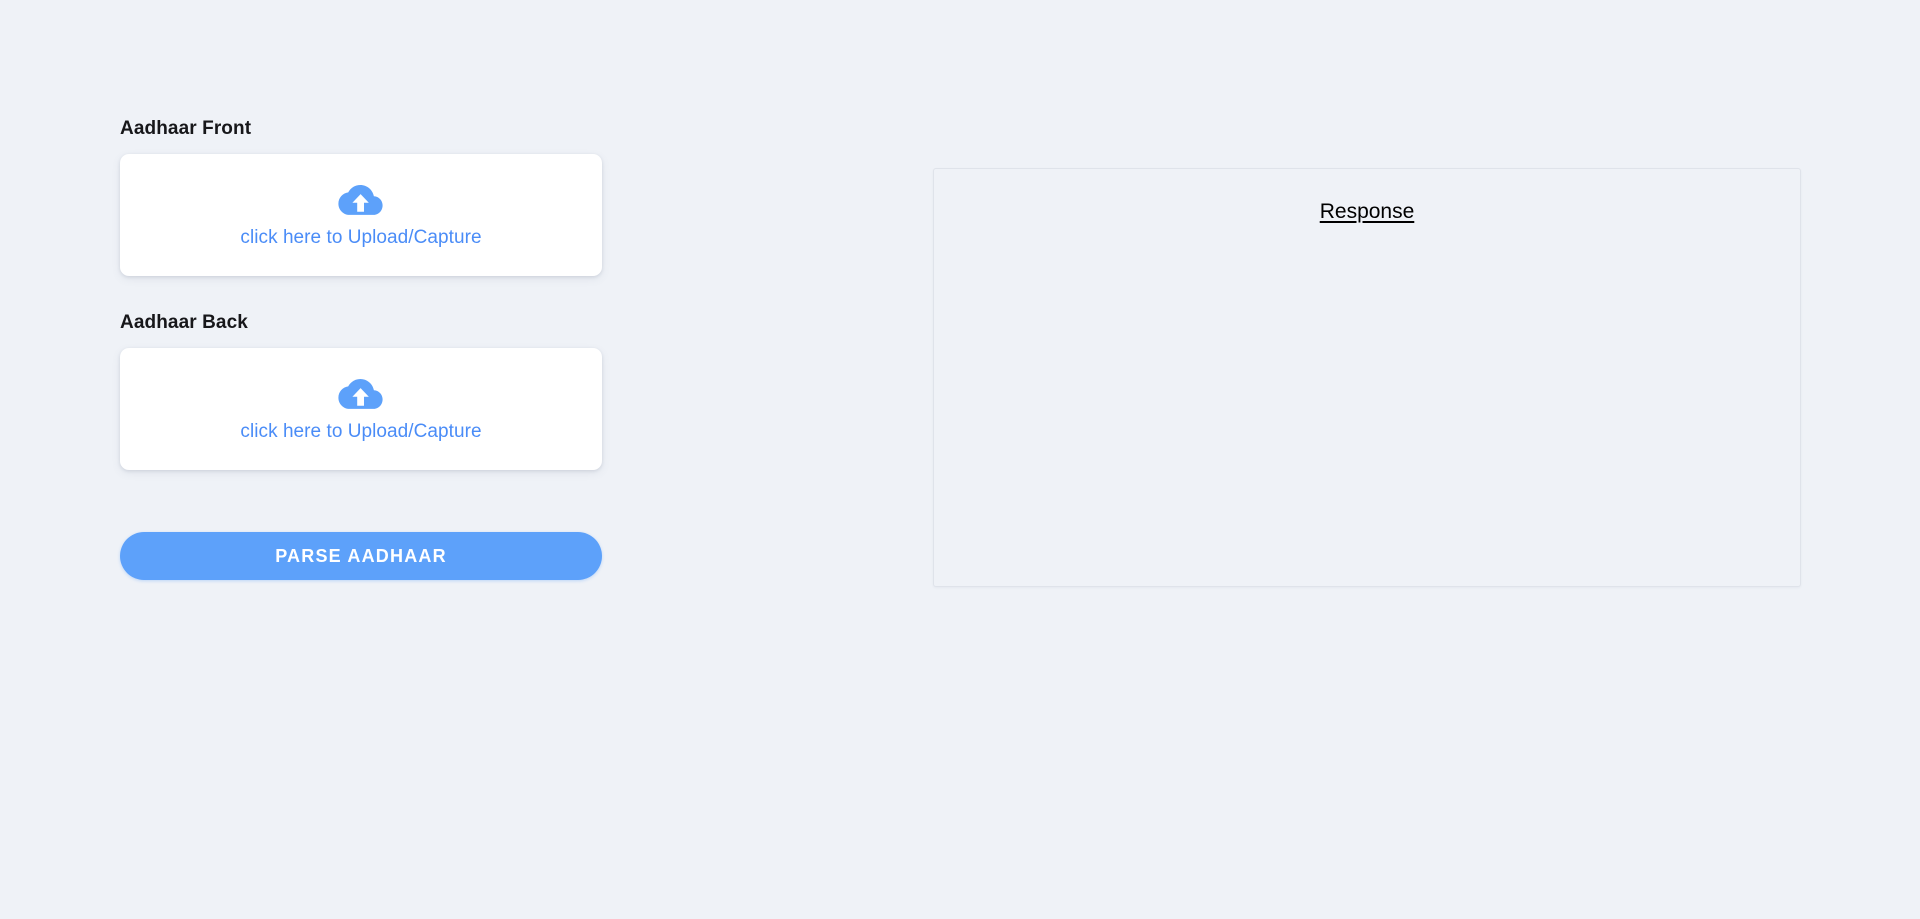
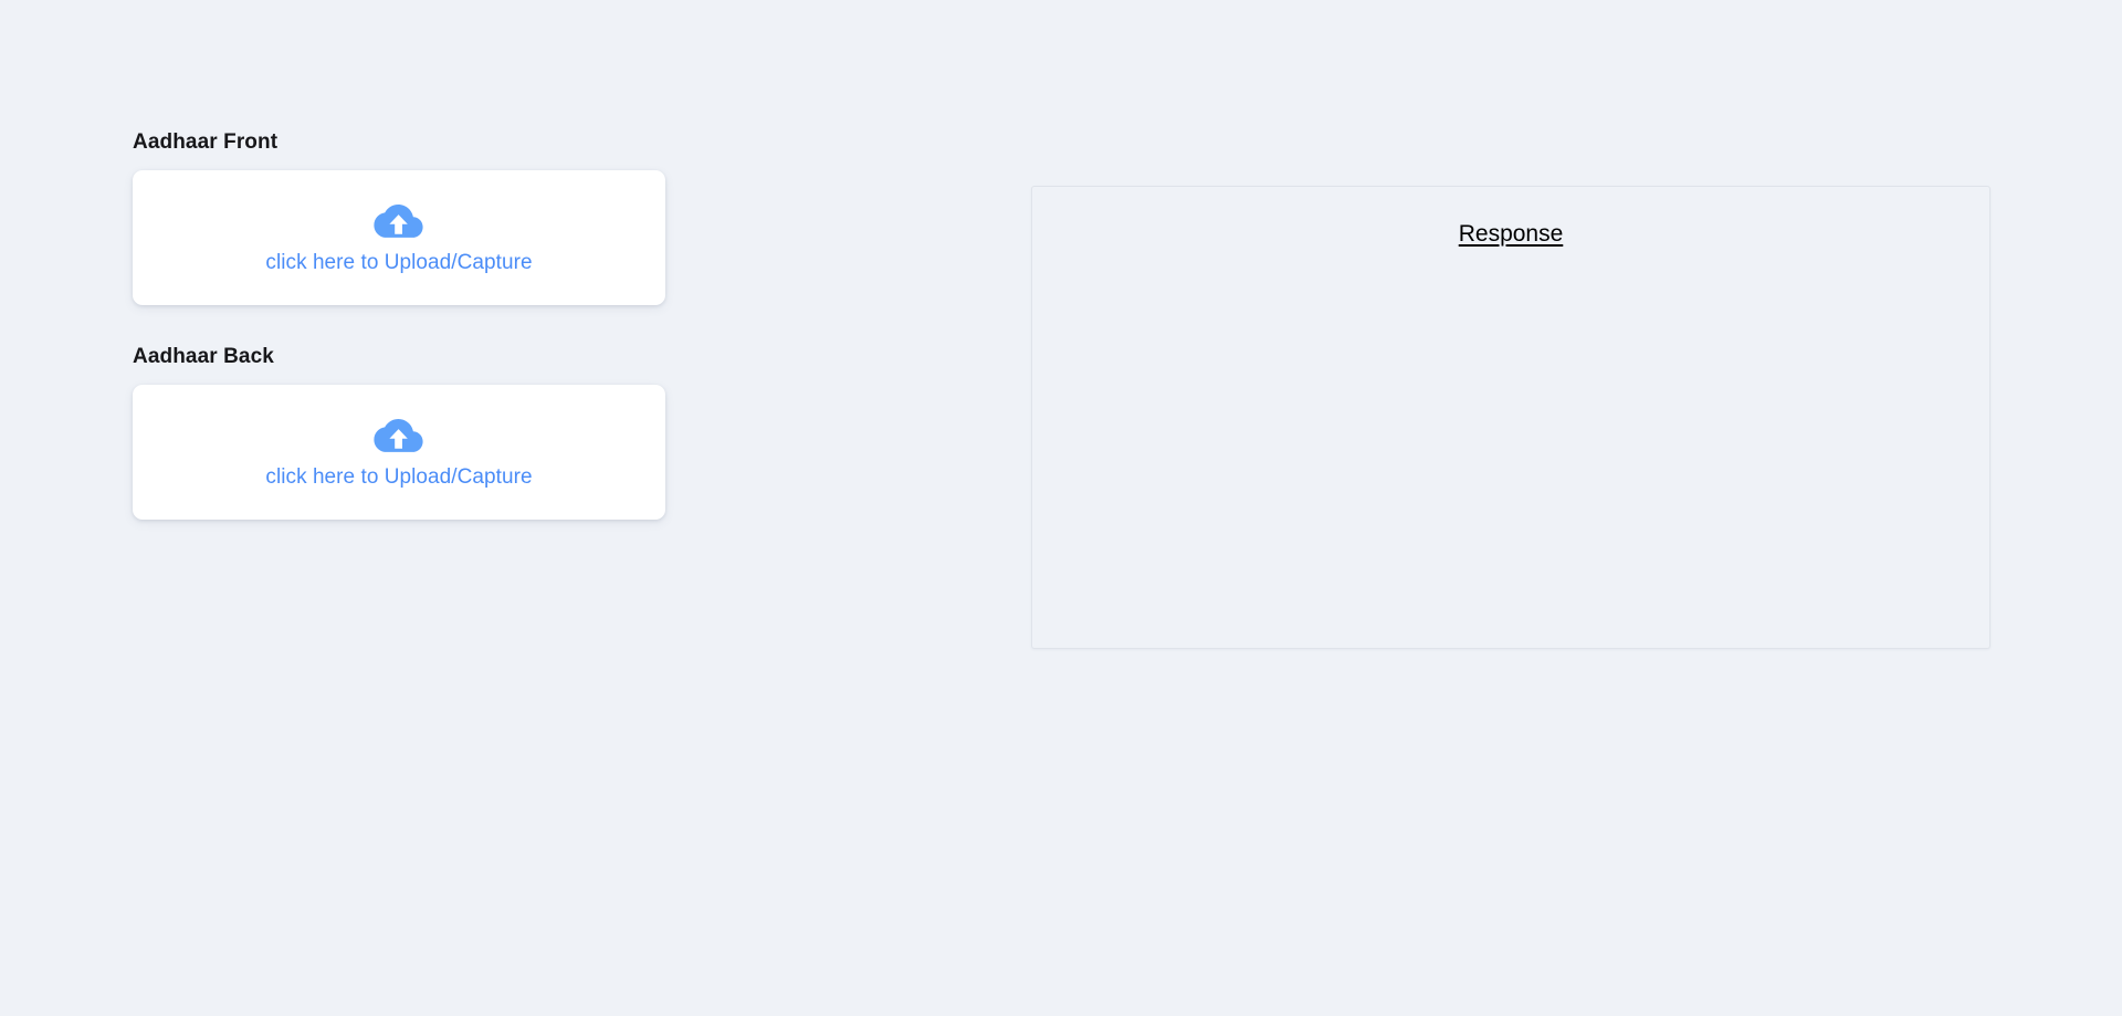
  Aadhaar Front
  click here to Upload/Capture
  Aadhaar Back
  click here to Upload/Capture
- PARSE AADHAAR
  Response
